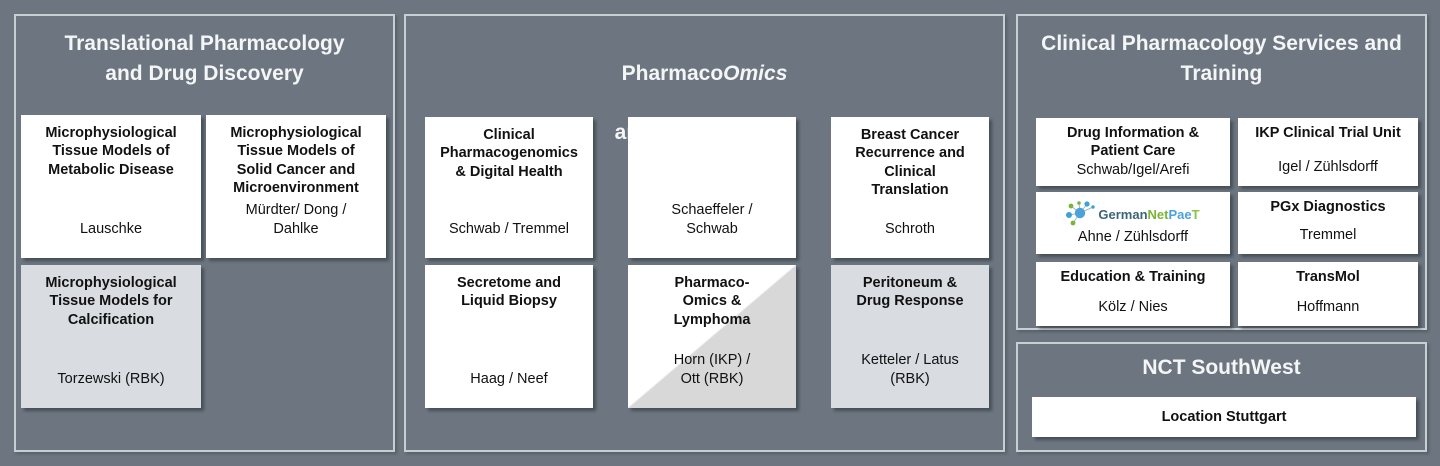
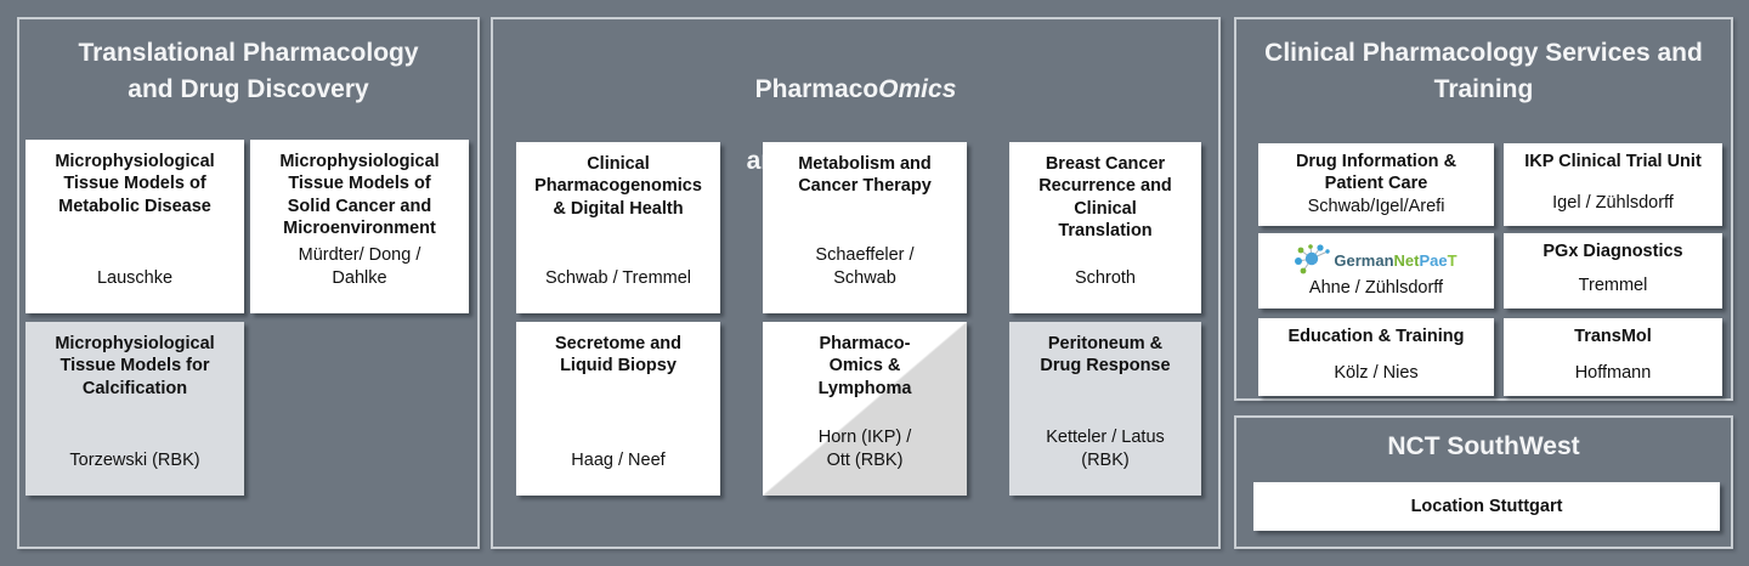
  Translational Pharmacology
  and Drug Discovery
  Microphysiological
  Tissue Models of
  Metabolic Disease
  Lauschke
  Microphysiological
  Tissue Models of
  Solid Cancer and
  Microenvironment
  Mürdter/ Dong /
  Dahlke
  Microphysiological
  Tissue Models for
  Calcification
  Torzewski (RBK)
  PharmacoOmics
  Clinical
  Pharmacogenomics
  & Digital Health
  Schwab / Tremmel
+ Metabolism and
+ Cancer Therapy
  Schaeffeler /
  Schwab
  Breast Cancer
  Recurrence and
  Clinical
  Translation
  Schroth
  Secretome and
  Liquid Biopsy
  Haag / Neef
  Pharmaco-
  Omics &
  Lymphoma
  Horn (IKP) /
  Ott (RBK)
  Peritoneum &
  Drug Response
  Ketteler / Latus
  (RBK)
  Clinical Pharmacology Services and
  Training
  Drug Information &
  Patient Care
  Schwab/Igel/Arefi
  IKP Clinical Trial Unit
  Igel / Zühlsdorff
  German
  Net
  Pae
  T
  Ahne / Zühlsdorff
  PGx Diagnostics
  Tremmel
  Education & Training
  Kölz / Nies
  TransMol
  Hoffmann
  NCT SouthWest
  Location Stuttgart
